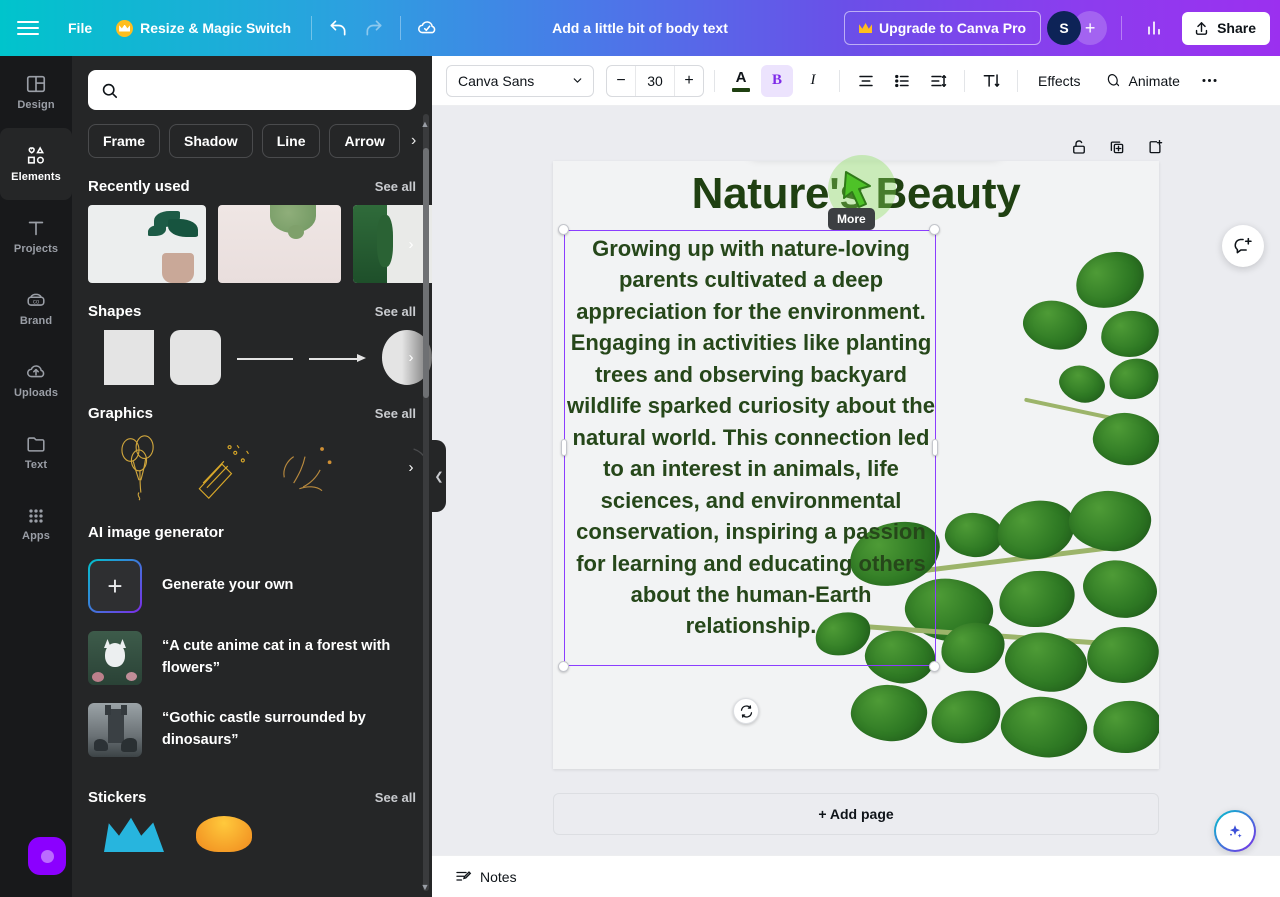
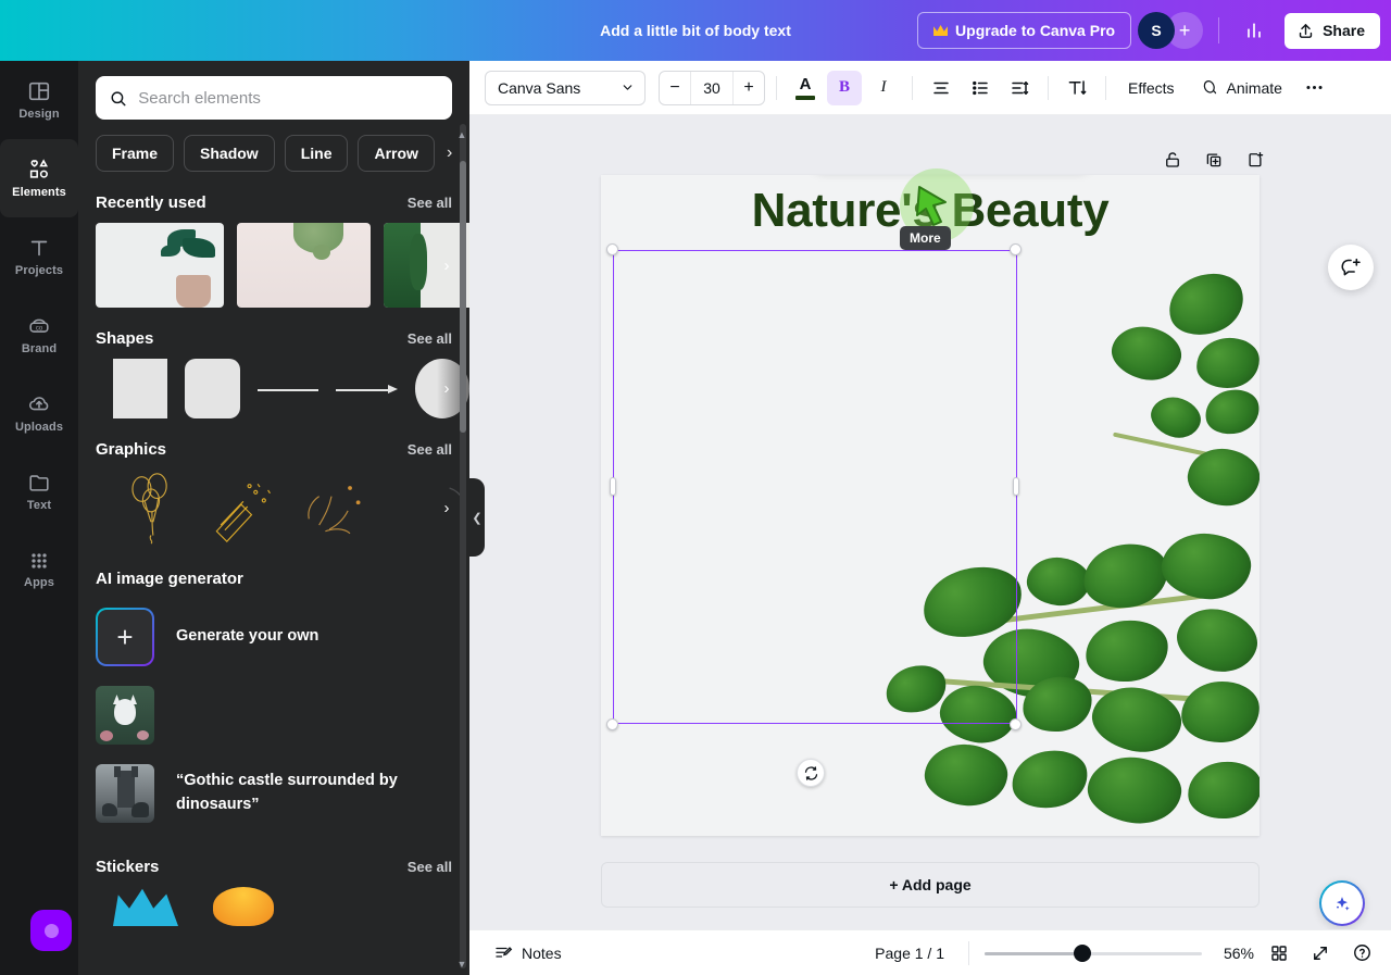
- File
- Resize & Magic Switch
  Add a little bit of body text
  Upgrade to Canva Pro
  S
  +
  Share
  Design
  Elements
  Projects
  Brand
  Uploads
  Text
  Apps
+ Search elements
  Frame
  Shadow
  Line
  Arrow
  ›
  Recently used
  See all
  Shapes
  See all
  ›
  Graphics
  See all
  ›
  AI image generator
  Generate your own
- “A cute anime cat in a forest with flowers”
  “Gothic castle surrounded by dinosaurs”
  Stickers
  See all
  ▲
  ▼
  ❮
  Canva Sans
  −
  30
  +
  A
  B
  I
  Effects
  Animate
  Nature' Beauty
- Growing up with nature-loving parents cultivated a deep appreciation for the environment. Engaging in activities like planting trees and observing backyard wildlife sparked curiosity about the natural world. This connection led to an interest in animals, life sciences, and environmental conservation, inspiring a passion for learning and educating others about the human-Earth relationship.
  + Add page
  More
  Notes
+ Page 1 / 1
+ 56%
